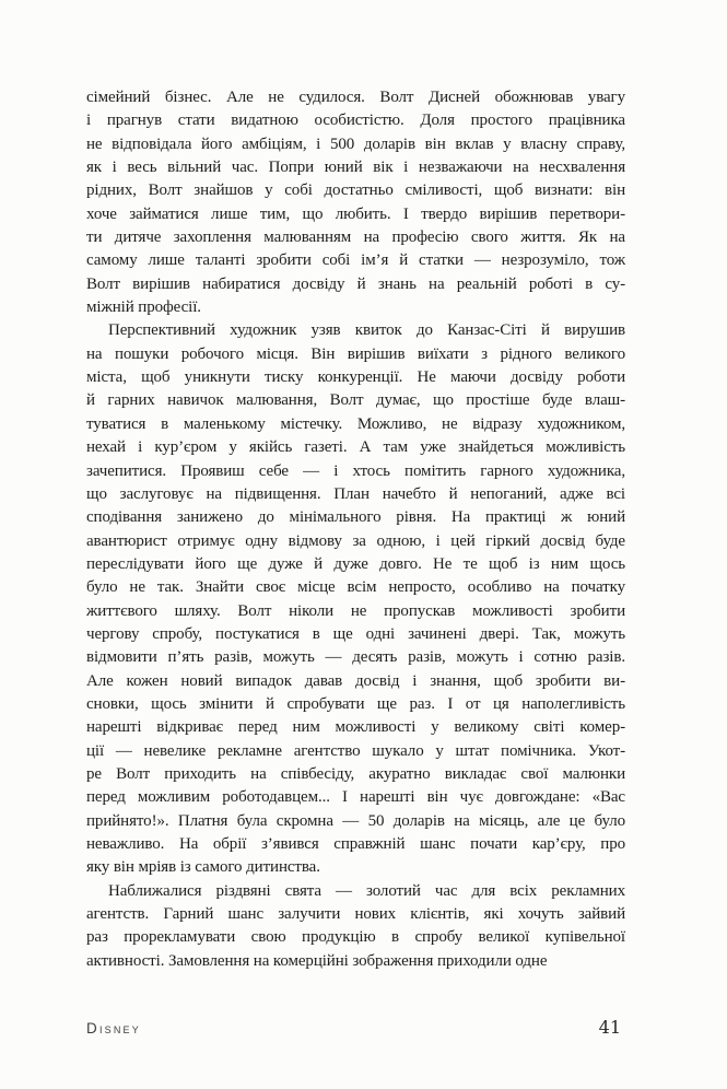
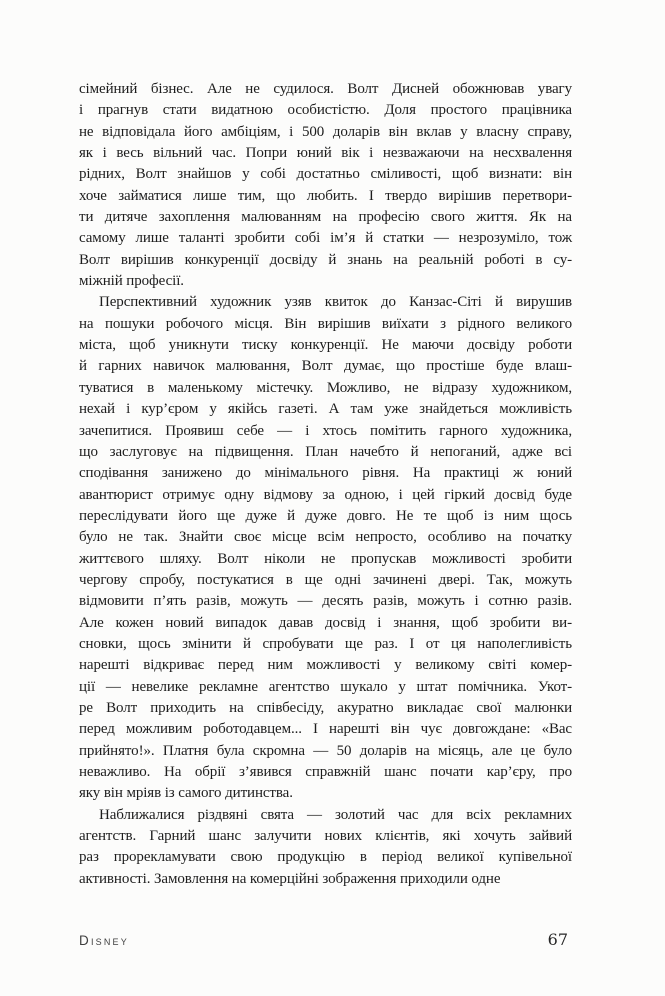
  сімейний бізнес. Але не судилося. Волт Дисней обожнював увагу
  і прагнув стати видатною особистістю. Доля простого працівника
  не відповідала його амбіціям, і 500 доларів він вклав у власну справу,
  як і весь вільний час. Попри юний вік і незважаючи на несхвалення
  рідних, Волт знайшов у собі достатньо сміливості, щоб визнати: він
  хоче займатися лише тим, що любить. І твердо вирішив перетвори-
  ти дитяче захоплення малюванням на професію свого життя. Як на
  самому лише таланті зробити собі ім’я й статки — незрозуміло, тож
- Волт вирішив набиратися досвіду й знань на реальній роботі в су-
+ Волт вирішив конкуренції досвіду й знань на реальній роботі в су-
  міжній професії.
  Перспективний художник узяв квиток до Канзас-Сіті й вирушив
  на пошуки робочого місця. Він вирішив виїхати з рідного великого
  міста, щоб уникнути тиску конкуренції. Не маючи досвіду роботи
  й гарних навичок малювання, Волт думає, що простіше буде влаш-
  туватися в маленькому містечку. Можливо, не відразу художником,
  нехай і кур’єром у якійсь газеті. А там уже знайдеться можливість
  зачепитися. Проявиш себе — і хтось помітить гарного художника,
  що заслуговує на підвищення. План начебто й непоганий, адже всі
  сподівання занижено до мінімального рівня. На практиці ж юний
  авантюрист отримує одну відмову за одною, і цей гіркий досвід буде
  переслідувати його ще дуже й дуже довго. Не те щоб із ним щось
  було не так. Знайти своє місце всім непросто, особливо на початку
  життєвого шляху. Волт ніколи не пропускав можливості зробити
  чергову спробу, постукатися в ще одні зачинені двері. Так, можуть
  відмовити п’ять разів, можуть — десять разів, можуть і сотню разів.
  Але кожен новий випадок давав досвід і знання, щоб зробити ви-
  сновки, щось змінити й спробувати ще раз. І от ця наполегливість
  нарешті відкриває перед ним можливості у великому світі комер-
  ції — невелике рекламне агентство шукало у штат помічника. Укот-
  ре Волт приходить на співбесіду, акуратно викладає свої малюнки
  перед можливим роботодавцем... І нарешті він чує довгождане: «Вас
  прийнято!». Платня була скромна — 50 доларів на місяць, але це було
  неважливо. На обрії з’явився справжній шанс почати кар’єру, про
  яку він мріяв із самого дитинства.
  Наближалися різдвяні свята — золотий час для всіх рекламних
  агентств. Гарний шанс залучити нових клієнтів, які хочуть зайвий
- раз прорекламувати свою продукцію в спробу великої купівельної
+ раз прорекламувати свою продукцію в період великої купівельної
  активності. Замовлення на комерційні зображення приходили одне
  Disney
- 41
+ 67
